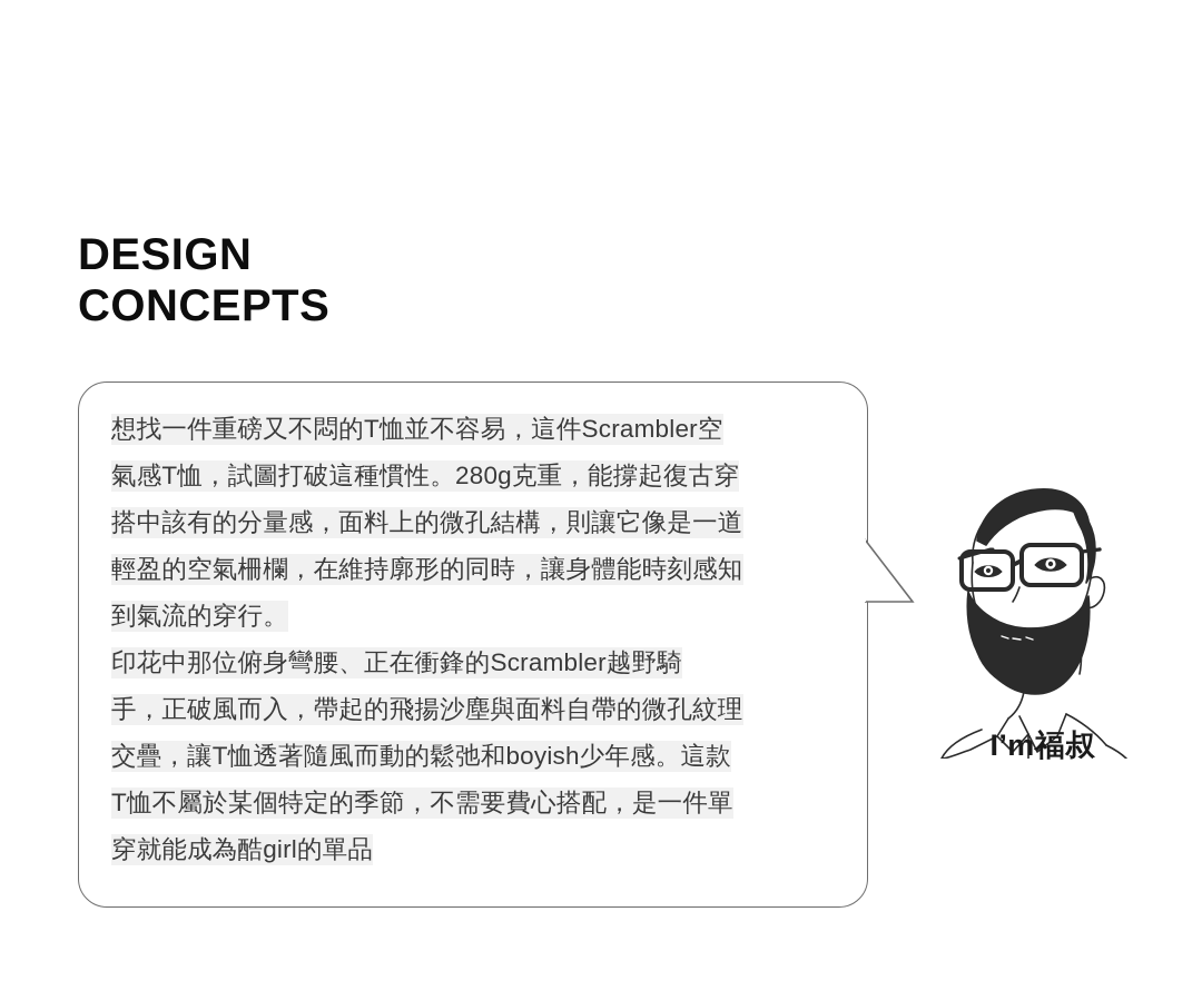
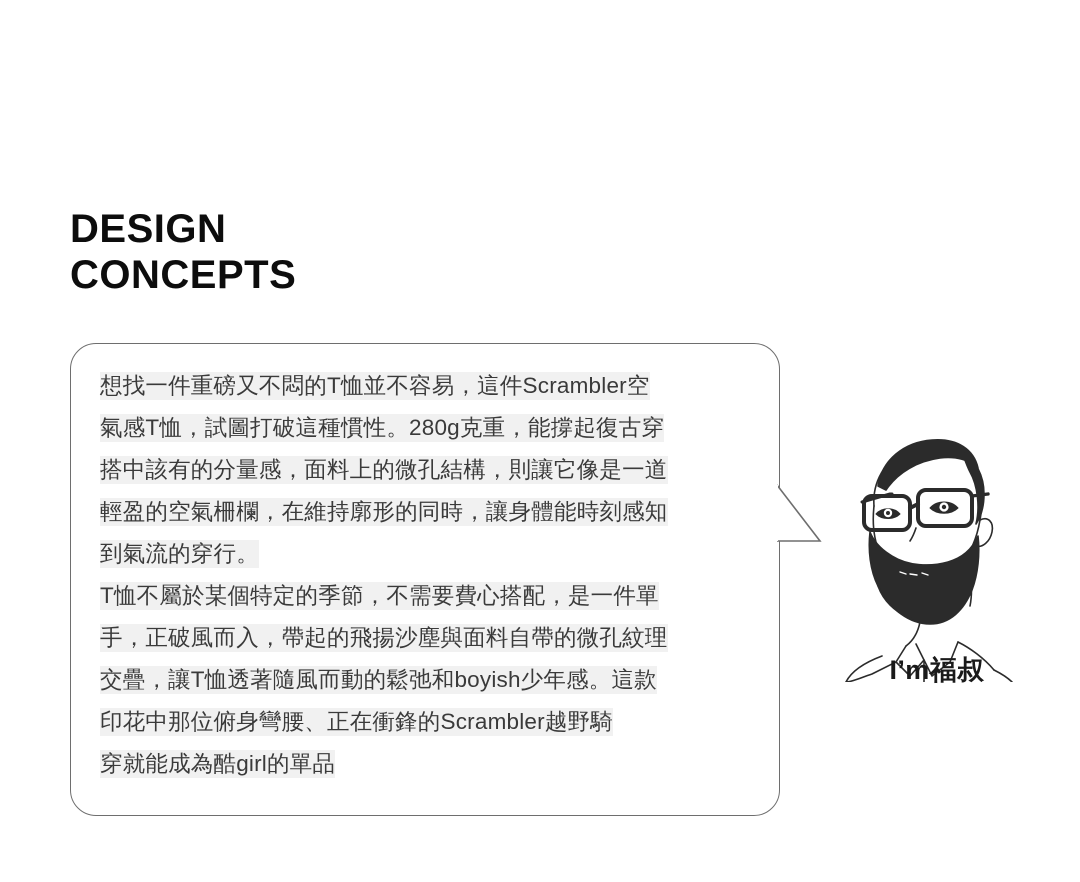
  DESIGN
  CONCEPTS
  想找一件重磅又不悶的T恤並不容易，這件Scrambler空
  氣感T恤，試圖打破這種慣性。280g克重，能撐起復古穿
  搭中該有的分量感，面料上的微孔結構，則讓它像是一道
  輕盈的空氣柵欄，在維持廓形的同時，讓身體能時刻感知
  到氣流的穿行。
- 印花中那位俯身彎腰、正在衝鋒的Scrambler越野騎
+ T恤不屬於某個特定的季節，不需要費心搭配，是一件單
  手，正破風而入，帶起的飛揚沙塵與面料自帶的微孔紋理
  交疊，讓T恤透著隨風而動的鬆弛和boyish少年感。這款
- T恤不屬於某個特定的季節，不需要費心搭配，是一件單
+ 印花中那位俯身彎腰、正在衝鋒的Scrambler越野騎
  穿就能成為酷girl的單品
  I’m福叔
